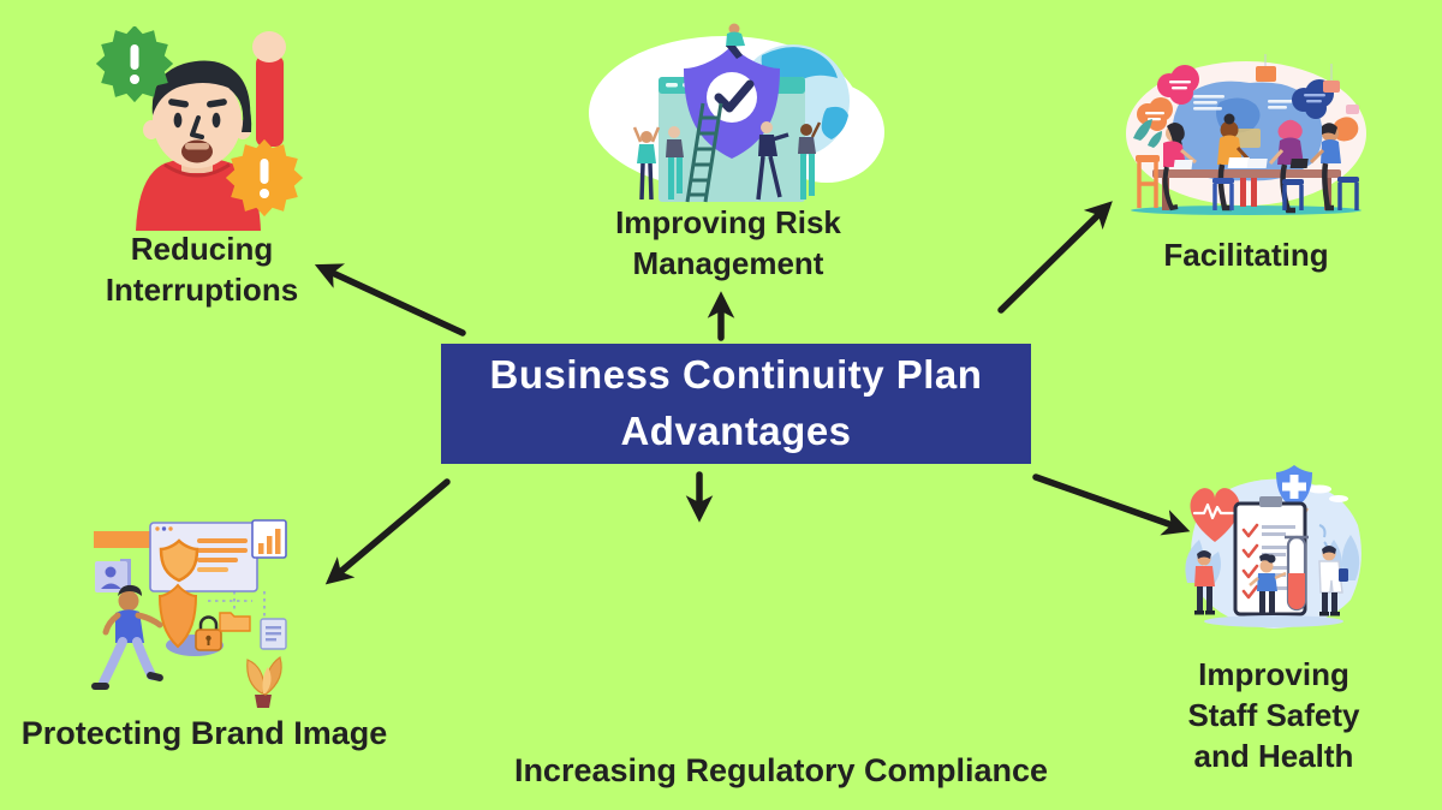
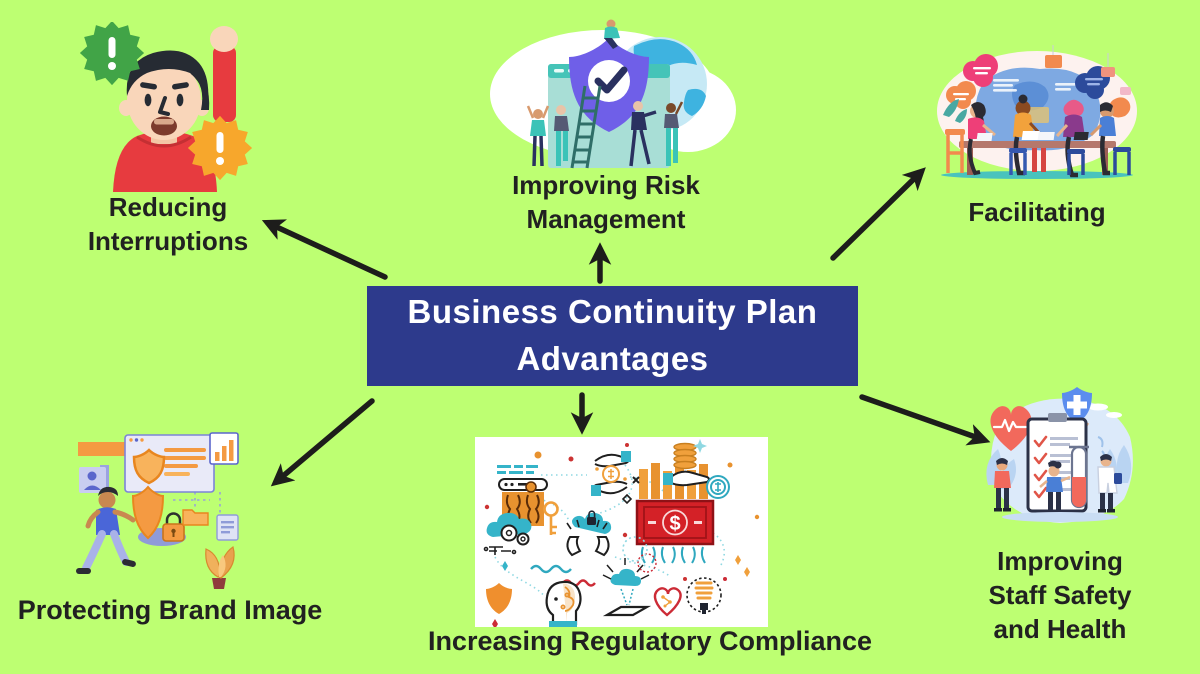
  Business Continuity Plan
  Advantages
+ $
  Reducing
  Interruptions
  Improving Risk
  Management
  Facilitating
  Protecting Brand Image
  Increasing Regulatory Compliance
  Improving
  Staff Safety
  and Health
